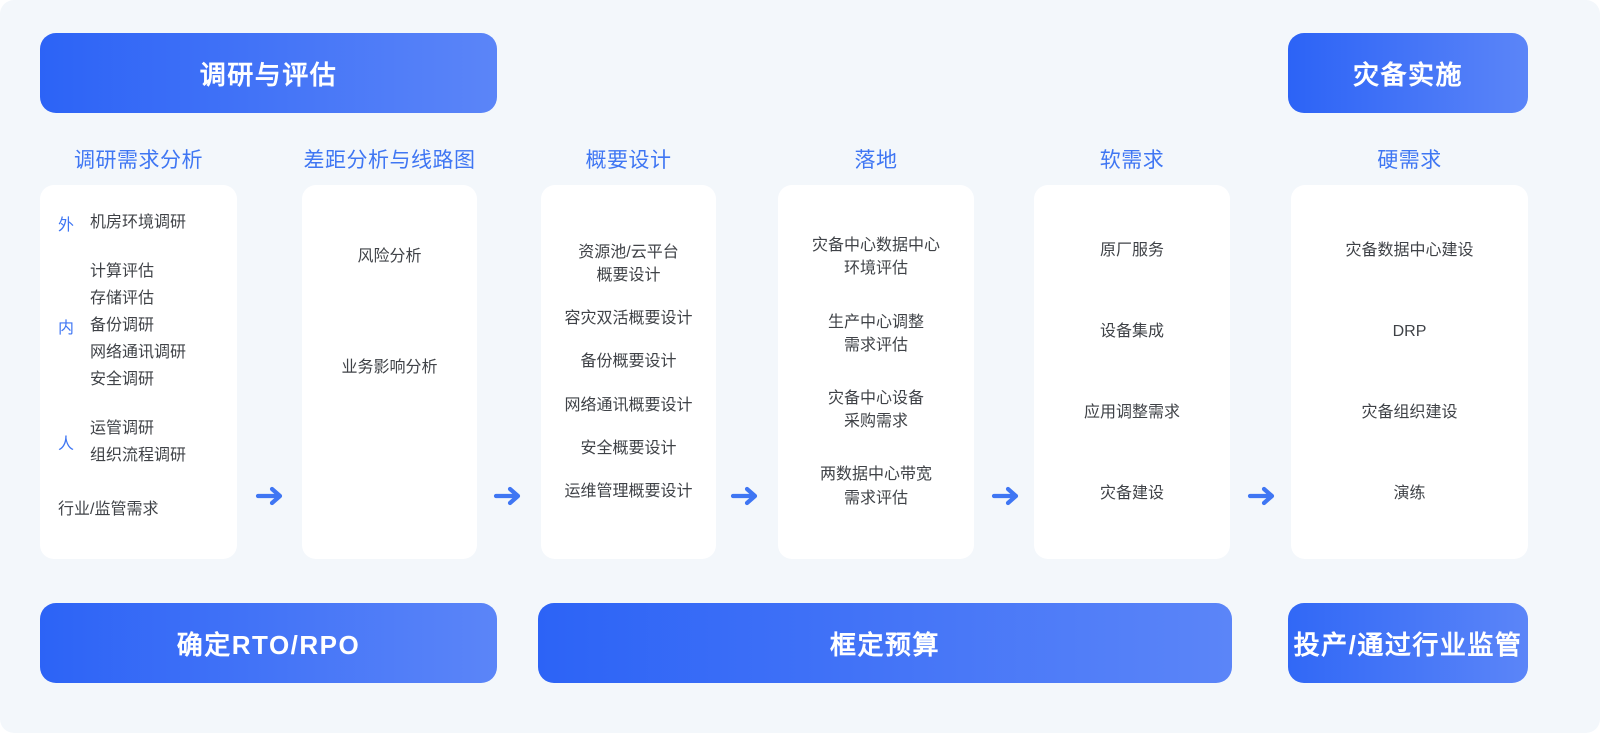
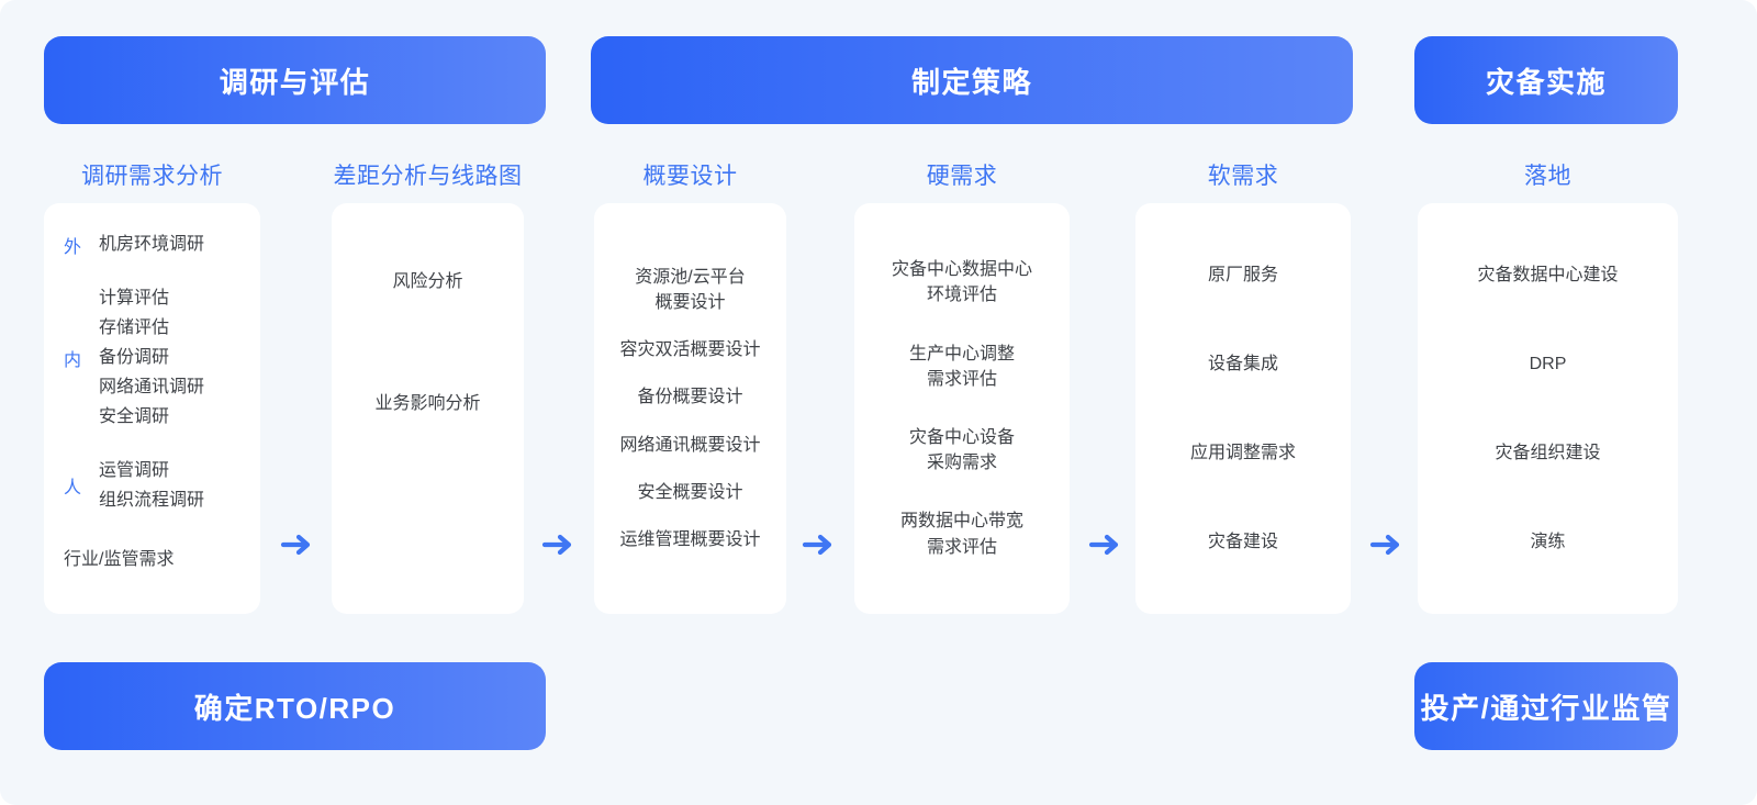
  调研与评估
+ 制定策略
  灾备实施
  调研需求分析
  外
  机房环境调研
  内
  计算评估
  存储评估
  备份调研
  网络通讯调研
  安全调研
  人
  运管调研
  组织流程调研
  行业/监管需求
  差距分析与线路图
  风险分析
  业务影响分析
  概要设计
  资源池/云平台
  概要设计
  容灾双活概要设计
  备份概要设计
  网络通讯概要设计
  安全概要设计
  运维管理概要设计
- 落地
+ 硬需求
  灾备中心数据中心
  环境评估
  生产中心调整
  需求评估
  灾备中心设备
  采购需求
  两数据中心带宽
  需求评估
  软需求
  原厂服务
  设备集成
  应用调整需求
  灾备建设
- 硬需求
+ 落地
  灾备数据中心建设
  DRP
  灾备组织建设
  演练
  确定RTO/RPO
- 框定预算
  投产/通过行业监管
